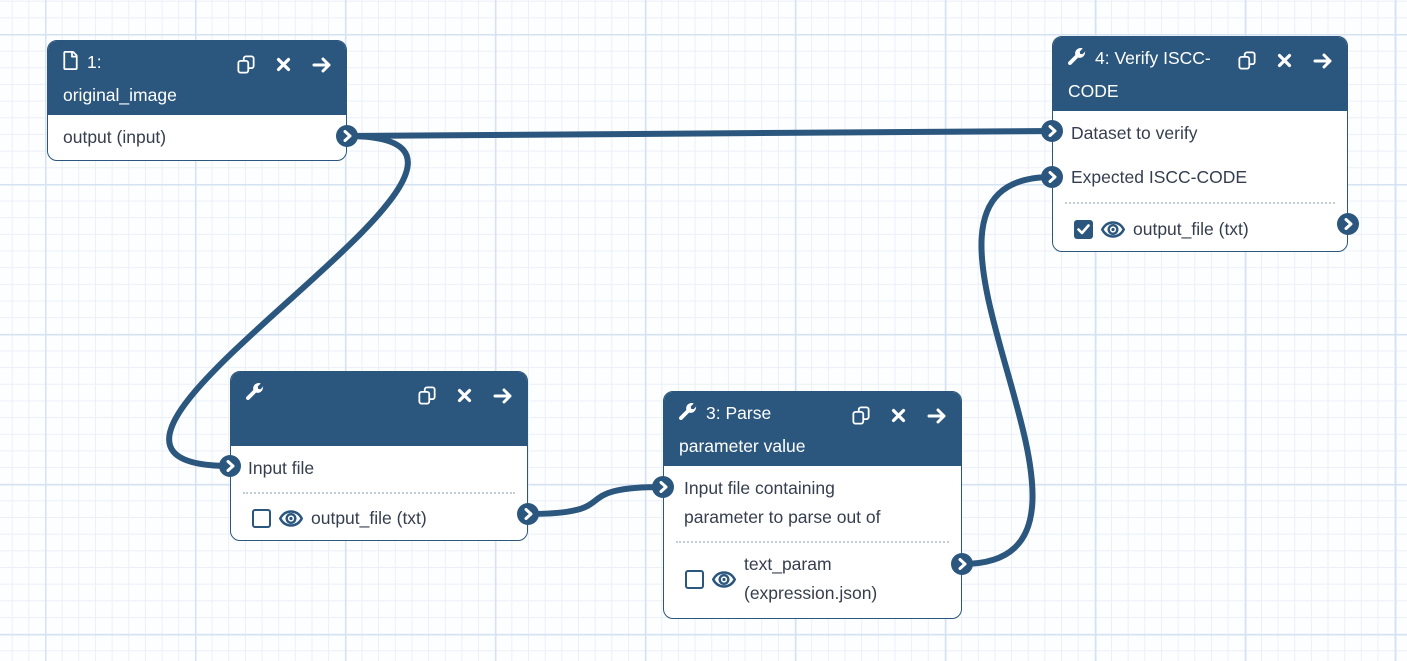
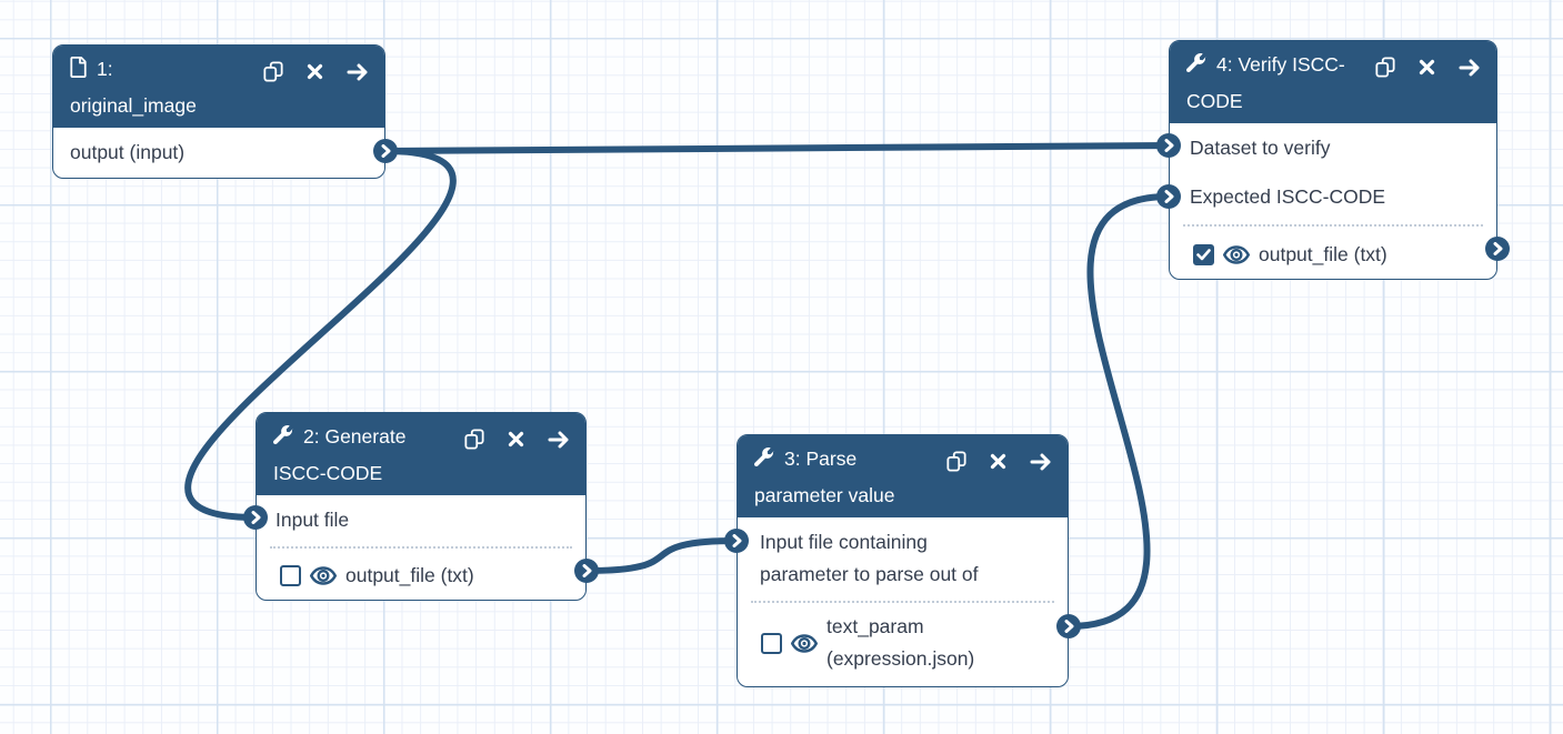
  1: original_image
  output (input)
+ 2: Generate ISCC-CODE
  Input file
  output_file (txt)
  3: Parse parameter value
  Input file containing parameter to parse out of
  text_param (expression.json)
  4: Verify ISCC-CODE
  Dataset to verify
  Expected ISCC-CODE
  output_file (txt)
